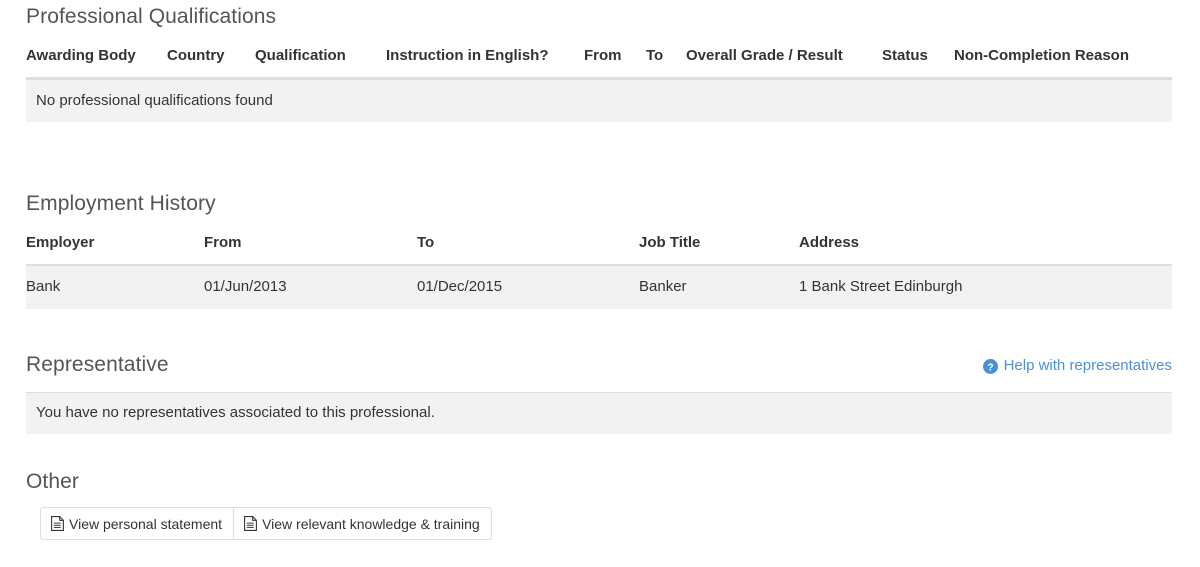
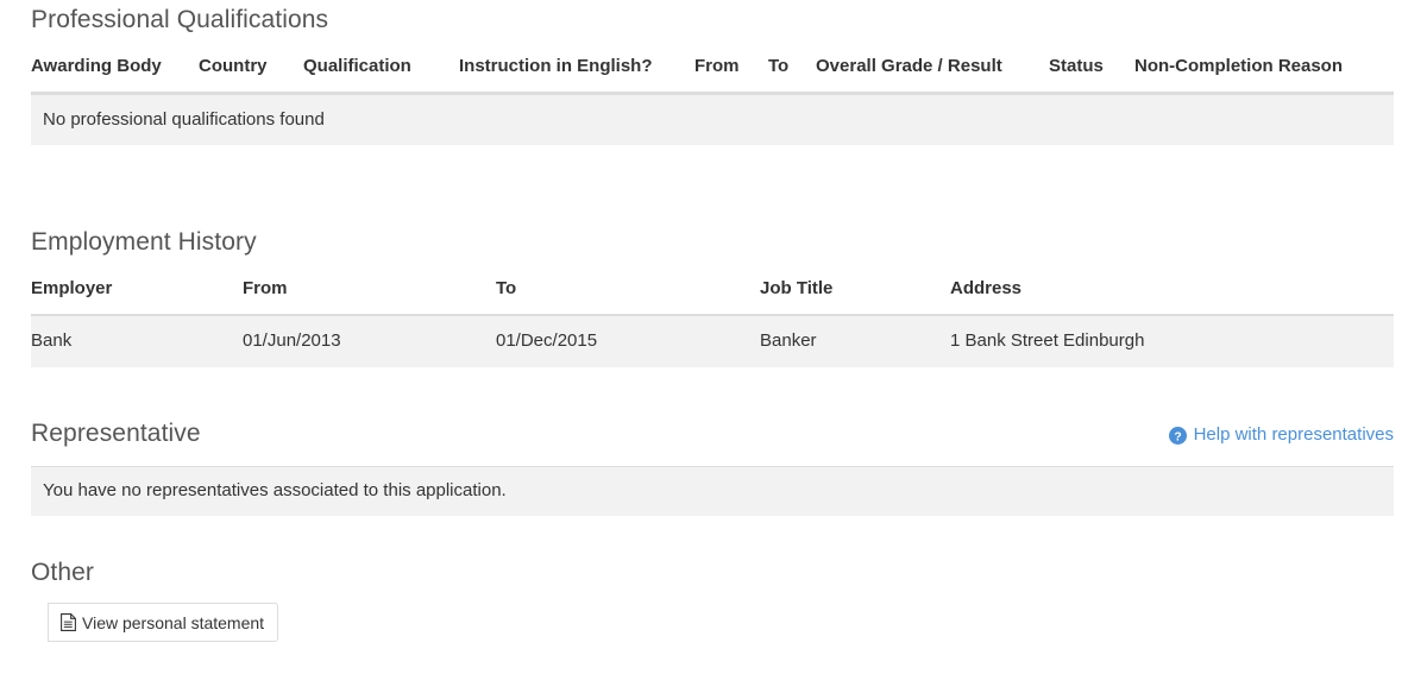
  Professional Qualifications
  Awarding Body	Country	Qualification	Instruction in English?	From	To	Overall Grade / Result	Status	Non-Completion Reason
  No professional qualifications found
  Employment History
  Employer	From	To	Job Title	Address
  Bank	01/Jun/2013	01/Dec/2015	Banker	1 Bank Street Edinburgh
  Representative
  ?
  Help with representatives
- You have no representatives associated to this professional.
+ You have no representatives associated to this application.
  Other
  View personal statement
- View relevant knowledge & training
